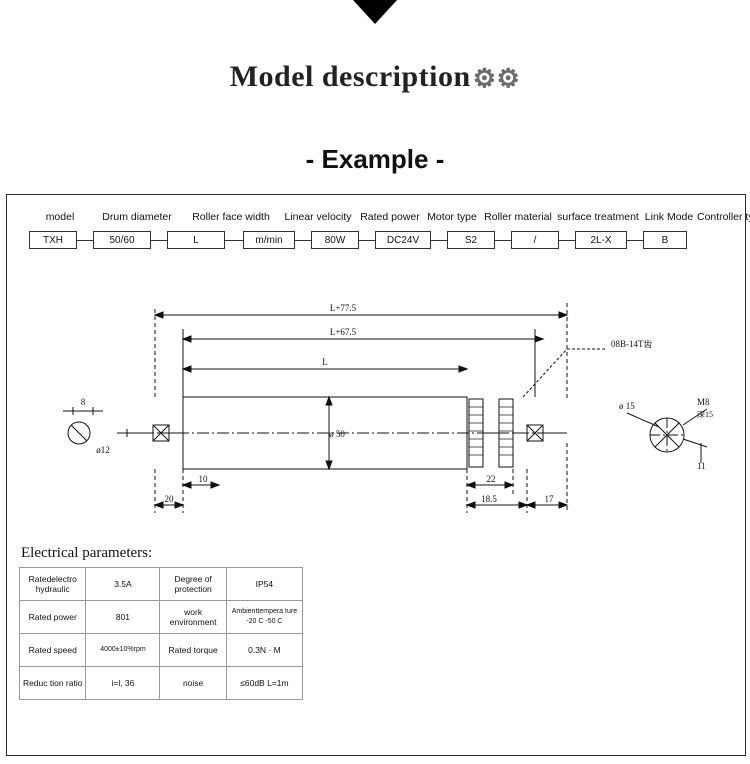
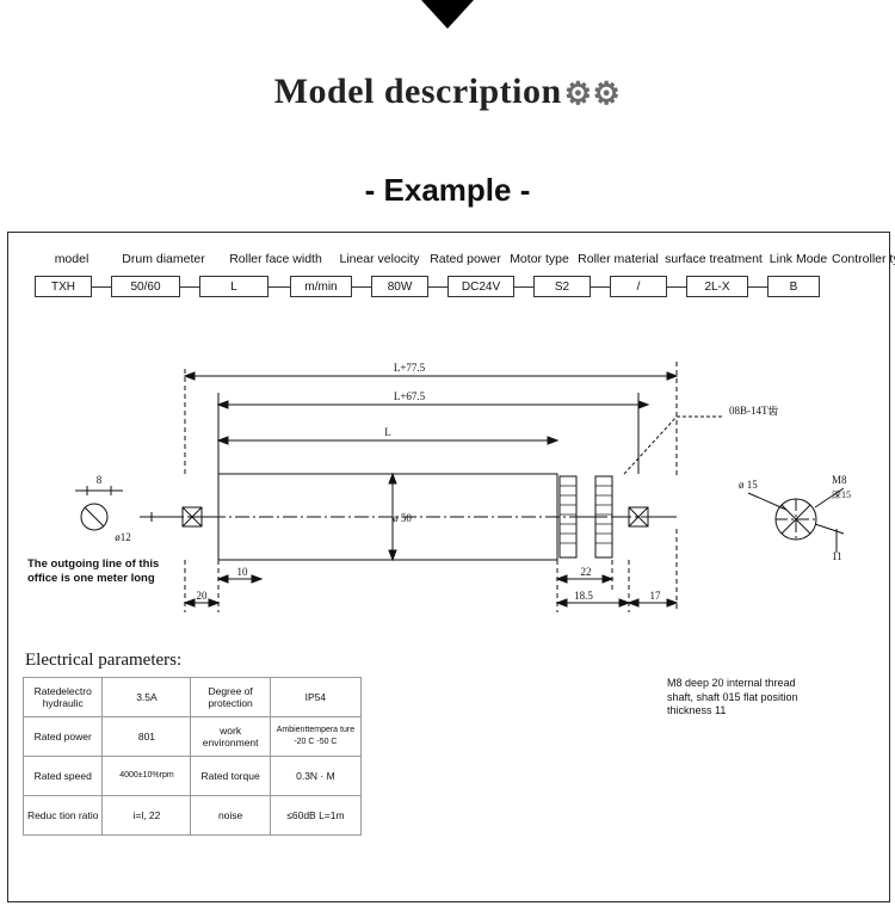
  Model description⚙⚙
  - Example -
  model
  Drum diameter
  Roller face width
  Linear velocity
  Rated power
  Motor type
  Roller material
  surface treatment
  Link Mode
  Controller t
  TXH
  50/60
  L
  m/min
  80W
  DC24V
  S2
  /
  2L-X
  B
  L+77.5
  L+67.5
  L
  20
  10
  22
  18.5
  17
  8
  ø12
  ø 50
  08B-14T齿
  ø 15
  M8
  深15
  11
+ The outgoing line of this office is one meter long
+ M8 deep 20 internal thread shaft, shaft 015 flat position thickness 11
  Electrical parameters:
  Ratedelectro hydraulic	3.5A	Degree of protection	IP54
  Rated speed		Rated torque	0.3N · M
- Reduc tion ratio	i=l, 36	noise	≤60dB L=1m
+ Reduc tion ratio	i=l, 22	noise	≤60dB L=1m
